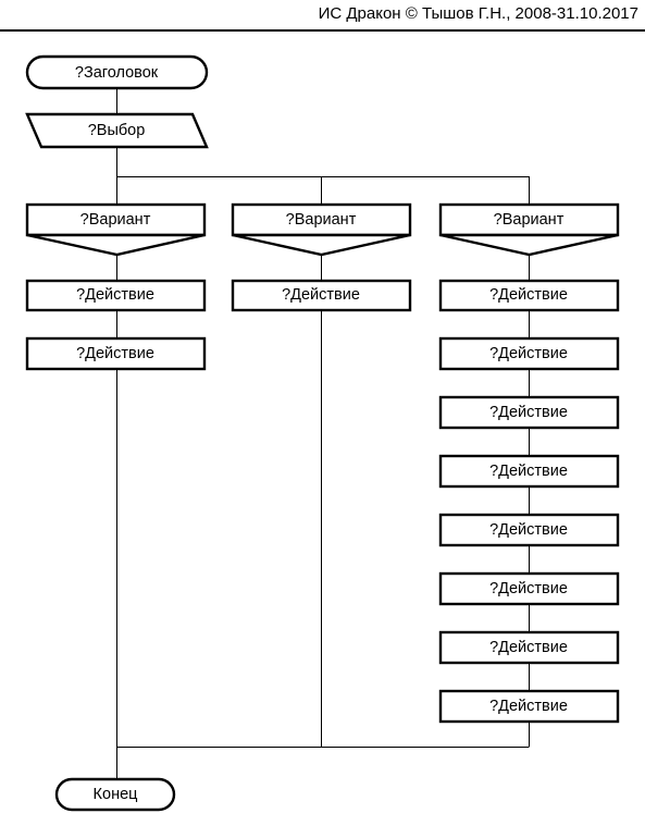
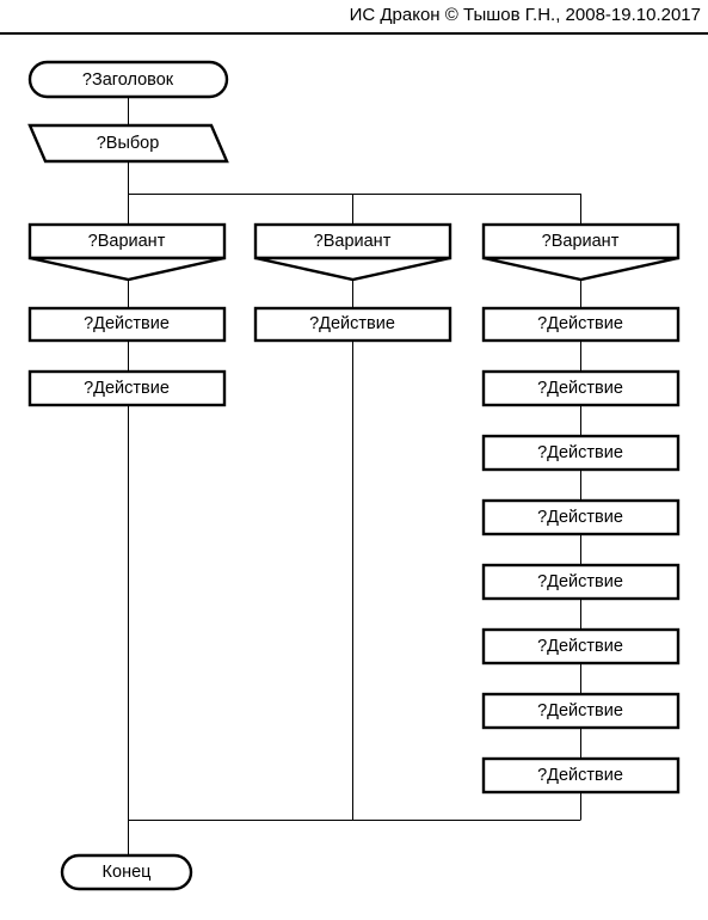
- ИС Дракон © Тышов Г.Н., 2008-31.10.2017
+ ИС Дракон © Тышов Г.Н., 2008-19.10.2017
  ?Заголовок
  ?Выбор
  ?Вариант
  ?Действие
  ?Действие
  ?Вариант
  ?Действие
  ?Вариант
  ?Действие
  ?Действие
  ?Действие
  ?Действие
  ?Действие
  ?Действие
  ?Действие
  ?Действие
  Конец
